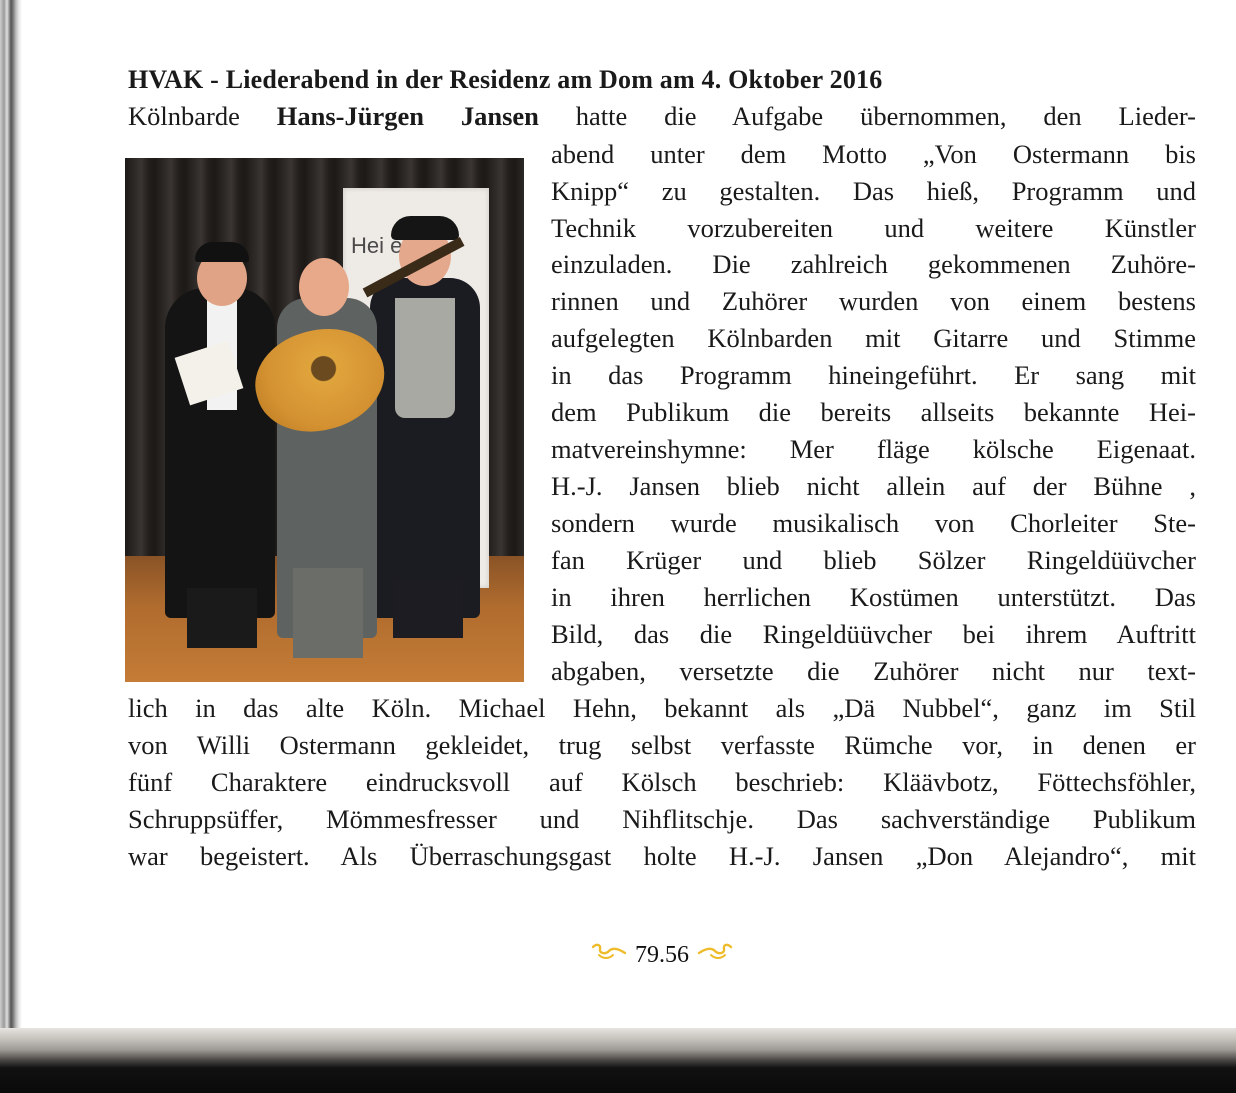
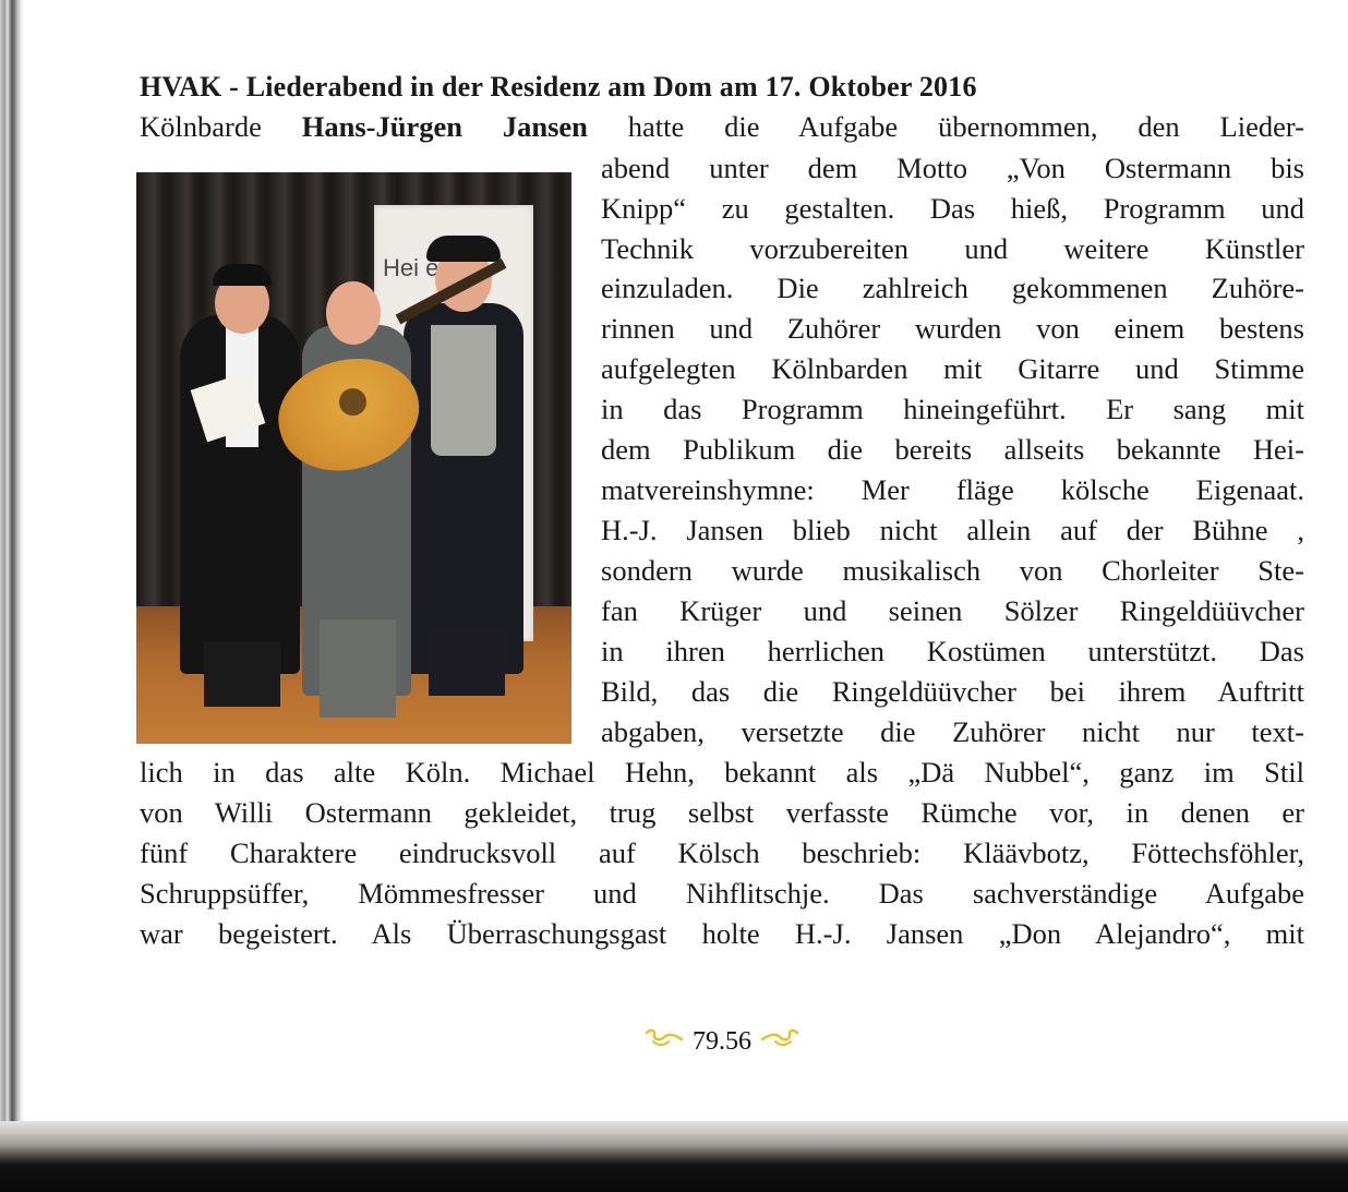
- HVAK - Liederabend in der Residenz am Dom am 4. Oktober 2016
+ HVAK - Liederabend in der Residenz am Dom am 17. Oktober 2016
  Kölnbarde Hans-Jürgen Jansen hatte die Aufgabe übernommen, den Lieder-
  abend unter dem Motto „Von Ostermann bis
  Knipp“ zu gestalten. Das hieß, Programm und
  Technik vorzubereiten und weitere Künstler
  einzuladen. Die zahlreich gekommenen Zuhöre-
  rinnen und Zuhörer wurden von einem bestens
  aufgelegten Kölnbarden mit Gitarre und Stimme
  in das Programm hineingeführt. Er sang mit
  dem Publikum die bereits allseits bekannte Hei-
  matvereinshymne: Mer fläge kölsche Eigenaat.
  H.-J. Jansen blieb nicht allein auf der Bühne ,
  sondern wurde musikalisch von Chorleiter Ste-
- fan Krüger und blieb Sölzer Ringeldüüvcher
+ fan Krüger und seinen Sölzer Ringeldüüvcher
  in ihren herrlichen Kostümen unterstützt. Das
  Bild, das die Ringeldüüvcher bei ihrem Auftritt
  abgaben, versetzte die Zuhörer nicht nur text-
  lich in das alte Köln. Michael Hehn, bekannt als „Dä Nubbel“, ganz im Stil
  von Willi Ostermann gekleidet, trug selbst verfasste Rümche vor, in denen er
  fünf Charaktere eindrucksvoll auf Kölsch beschrieb: Kläävbotz, Föttechsföhler,
- Schruppsüffer, Mömmesfresser und Nihflitschje. Das sachverständige Publikum
+ Schruppsüffer, Mömmesfresser und Nihflitschje. Das sachverständige Aufgabe
  war begeistert. Als Überraschungsgast holte H.-J. Jansen „Don Alejandro“, mit
  79.56
